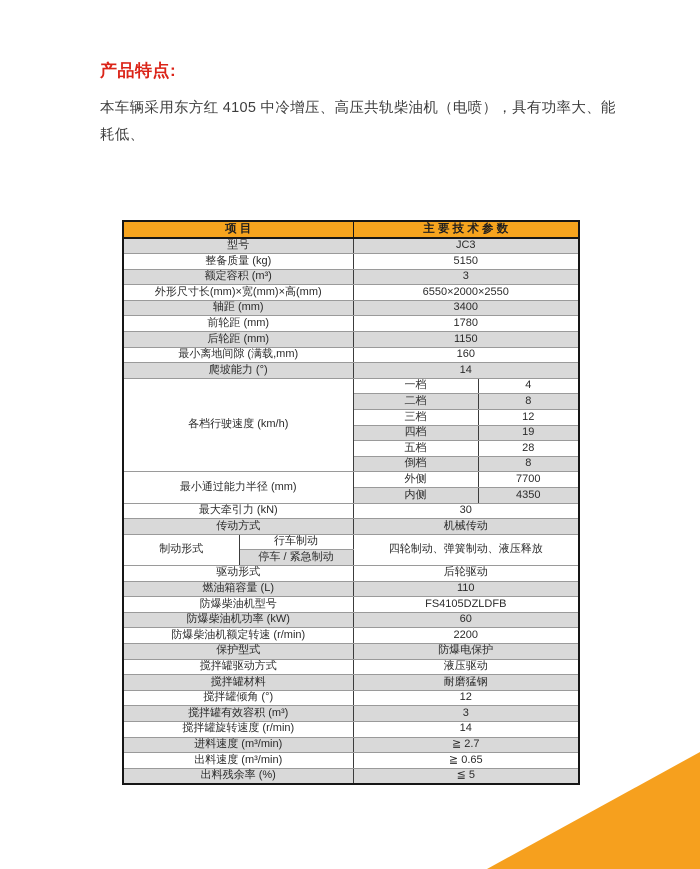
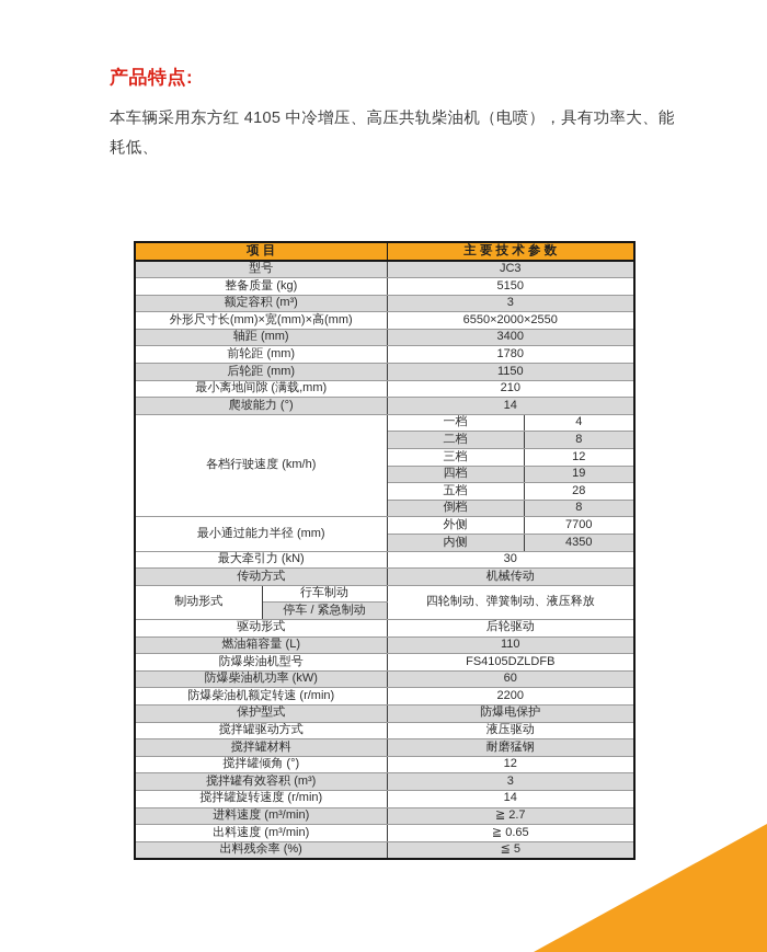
  产品特点:
  本车辆采用东方红 4105 中冷增压、高压共轨柴油机（电喷），具有功率大、能耗低、
  项 目	主 要 技 术 参 数
  型号	JC3
  整备质量 (kg)	5150
  额定容积 (m³)	3
  外形尺寸长(mm)×宽(mm)×高(mm)	6550×2000×2550
  轴距 (mm)	3400
  前轮距 (mm)	1780
  后轮距 (mm)	1150
- 最小离地间隙 (满载,mm)	160
+ 最小离地间隙 (满载,mm)	210
  爬坡能力 (°)	14
  各档行驶速度 (km/h)	一档	4
  二档	8
  三档	12
  四档	19
  五档	28
  倒档	8
  最小通过能力半径 (mm)	外侧	7700
  内侧	4350
  最大牵引力 (kN)	30
  传动方式	机械传动
  制动形式	行车制动	四轮制动、弹簧制动、液压释放
  停车 / 紧急制动
  驱动形式	后轮驱动
  燃油箱容量 (L)	110
  防爆柴油机型号	FS4105DZLDFB
  防爆柴油机功率 (kW)	60
  防爆柴油机额定转速 (r/min)	2200
  保护型式	防爆电保护
  搅拌罐驱动方式	液压驱动
  搅拌罐材料	耐磨猛钢
  搅拌罐倾角 (°)	12
  搅拌罐有效容积 (m³)	3
  搅拌罐旋转速度 (r/min)	14
  进料速度 (m³/min)	≧ 2.7
  出料速度 (m³/min)	≧ 0.65
  出料残余率 (%)	≦ 5
